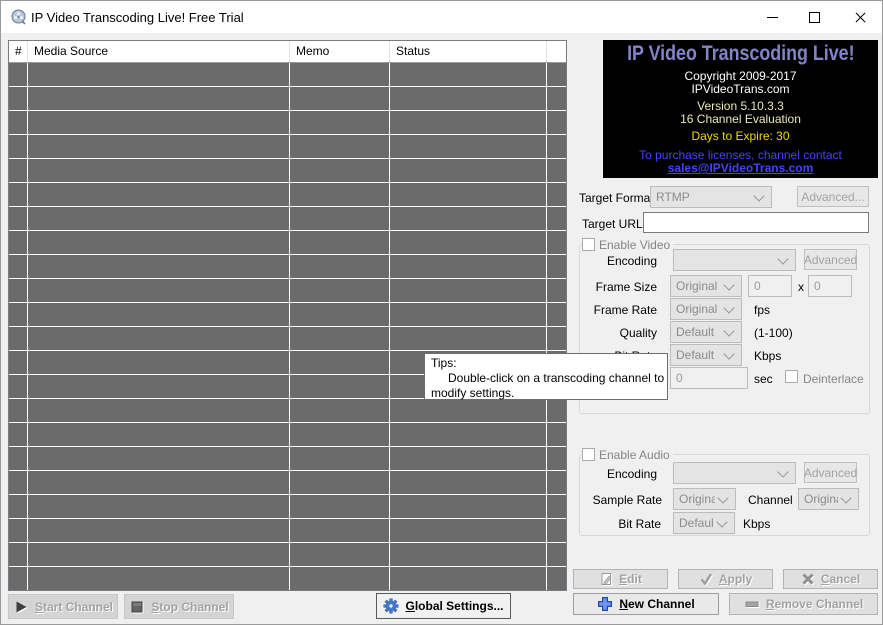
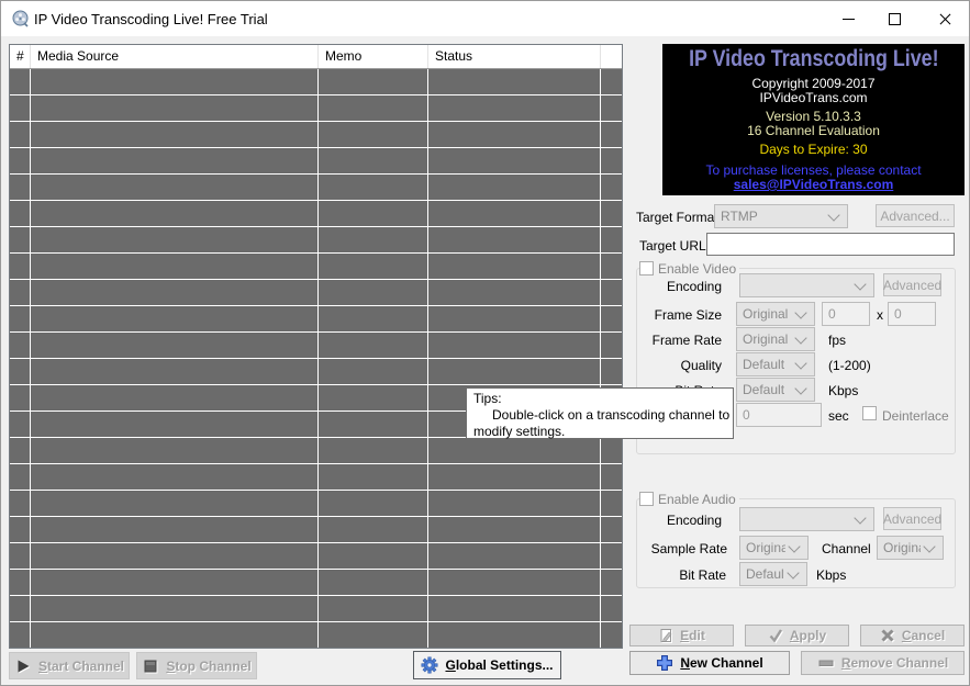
  IP Video Transcoding Live! Free Trial
  #
  Media Source
  Memo
  Status
  IP Video Transcoding Live!
  Copyright 2009-2017
  IPVideoTrans.com
  Version 5.10.3.3
  16 Channel Evaluation
  Days to Expire: 30
- To purchase licenses, channel contact
+ To purchase licenses, please contact
  sales@IPVideoTrans.com
  Target Forma
  RTMP
  Advanced...
  Target URL
  Enable Video
  Encoding
  Advanced
  Frame Size
  Original
  0
  x
  0
  Frame Rate
  Original
  fps
  Quality
  Default
- (1-100)
+ (1-200)
  Default
  Kbps
  0
  sec
  Deinterlace
  Enable Audio
  Encoding
  Advanced
  Sample Rate
  Origina
  Channel
  Origin
  Bit Rate
  Defaul
  Kbps
  Edit
  Apply
  Cancel
  New Channel
  Remove Channel
  Start Channel
  Stop Channel
  Global Settings...
  Tips:
  Double-click on a transcoding channel to
  modify settings.
